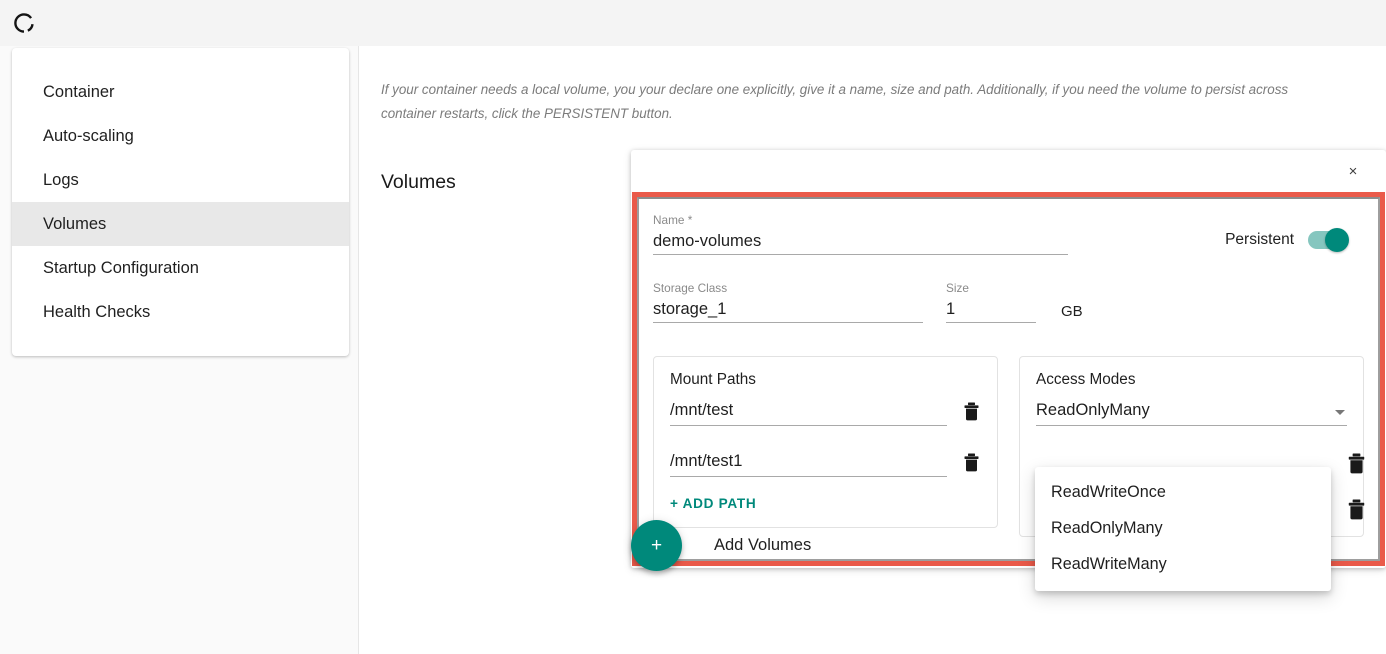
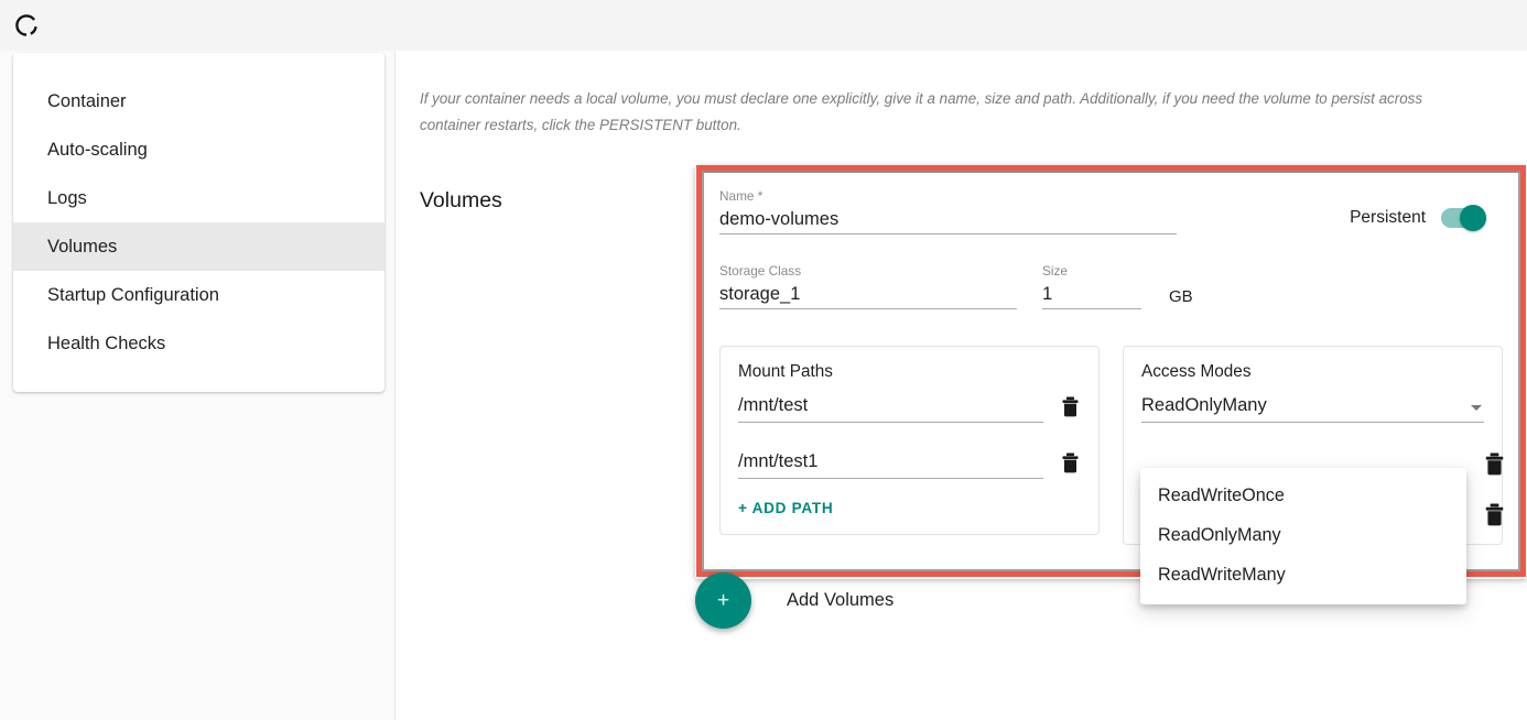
  Container
  Auto-scaling
  Logs
  Volumes
  Startup Configuration
  Health Checks
- If your container needs a local volume, you your declare one explicitly, give it a name, size and path. Additionally, if you need the volume to persist across container restarts, click the PERSISTENT button.
+ If your container needs a local volume, you must declare one explicitly, give it a name, size and path. Additionally, if you need the volume to persist across container restarts, click the PERSISTENT button.
  Volumes
- ×
  Name *
  demo-volumes
  Persistent
  Storage Class
  storage_1
  Size
  1
  GB
  Mount Paths
  /mnt/test
  /mnt/test1
  + ADD PATH
  Access Modes
  ReadOnlyMany
  ReadWriteOnce
  ReadOnlyMany
  ReadWriteMany
  +
  Add Volumes
